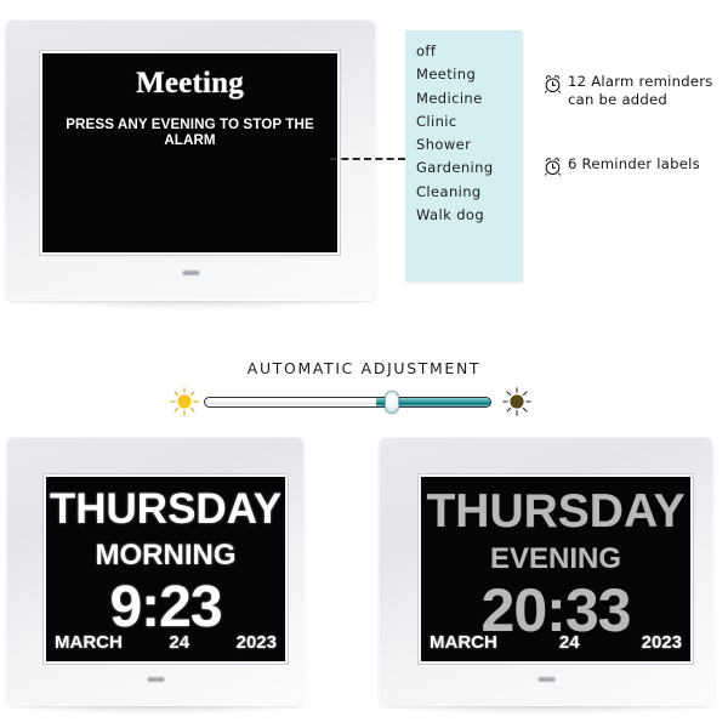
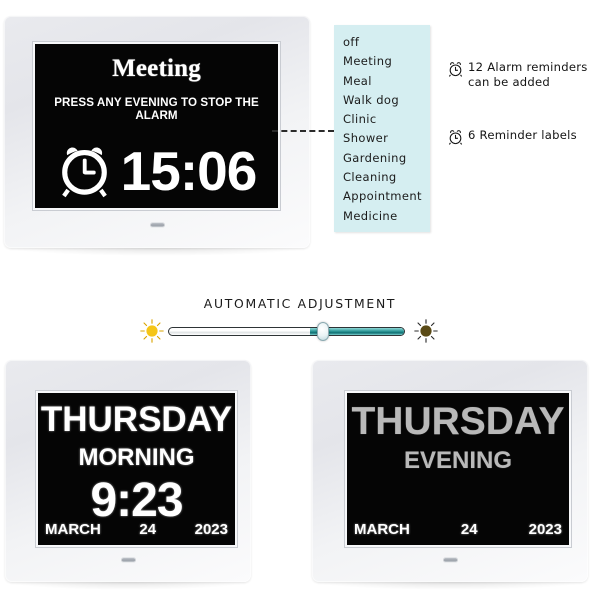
  Meeting
  PRESS ANY EVENING TO STOP THE ALARM
+ 15:06
  off
  Meeting
+ Meal
- Medicine
+ Walk dog
  Clinic
  Shower
  Gardening
  Cleaning
+ Appointment
- Walk dog
+ Medicine
  12 Alarm reminders can be added
  6 Reminder labels
  AUTOMATIC ADJUSTMENT
  THURSDAY
  MORNING
  9:23
  MARCH
  24
  2023
  THURSDAY
  EVENING
- 20:33
  MARCH
  24
  2023
